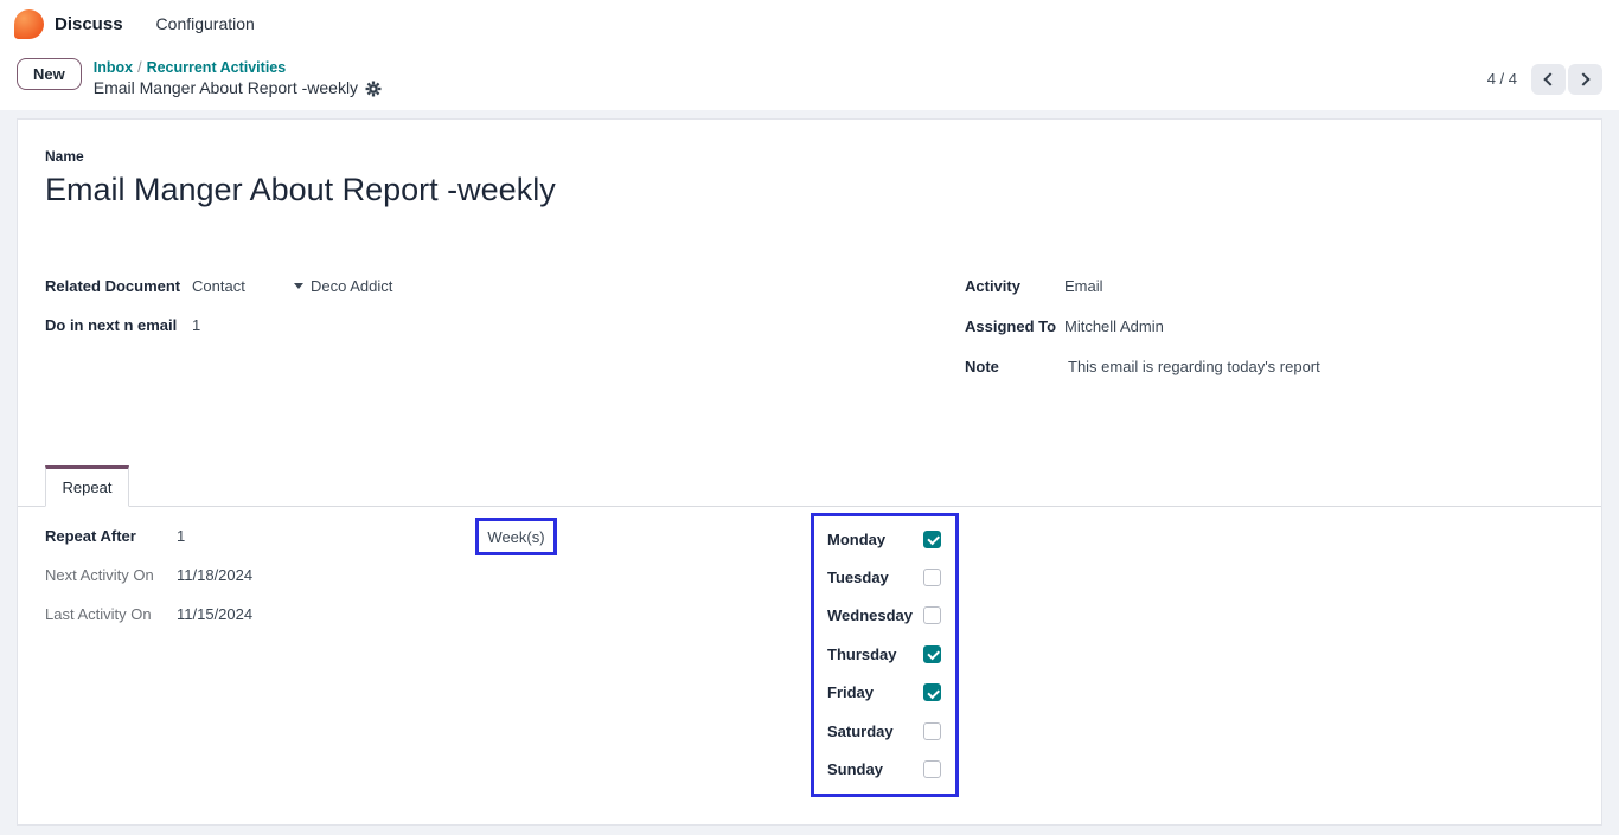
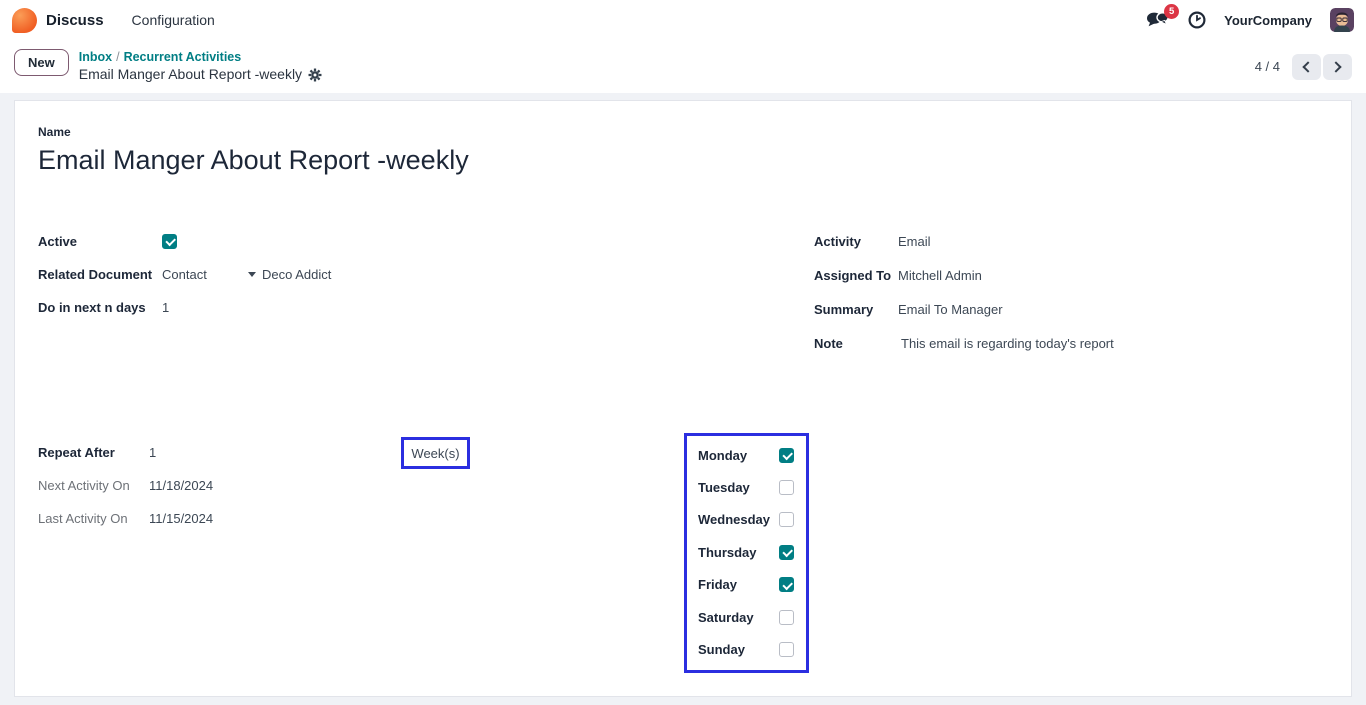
  Discuss
  Configuration
+ 5
+ YourCompany
  New
  Inbox / Recurrent Activities
  Email Manger About Report -weekly
  4 / 4
  Name
  Email Manger About Report -weekly
+ Active
  Related Document
  Contact
  Deco Addict
- Do in next n email
+ Do in next n days
  1
  Activity
  Email
  Assigned To
  Mitchell Admin
+ Summary
+ Email To Manager
  Note
  This email is regarding today's report
- Repeat
  Repeat After
  1
  Next Activity On
  11/18/2024
  Last Activity On
  11/15/2024
  Week(s)
  Monday
  Tuesday
  Wednesday
  Thursday
  Friday
  Saturday
  Sunday
